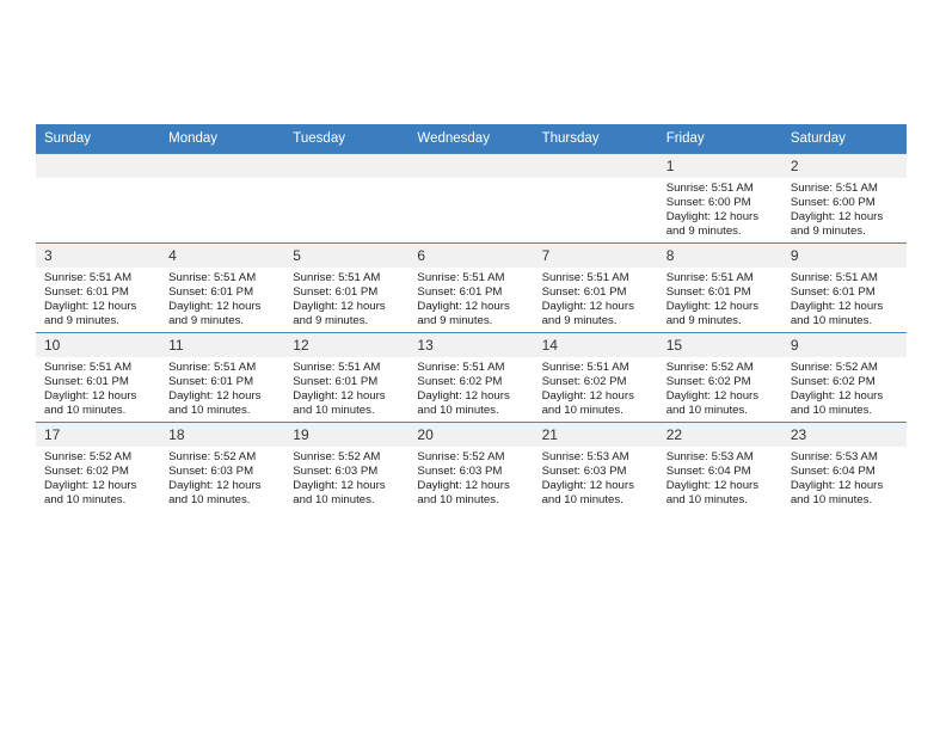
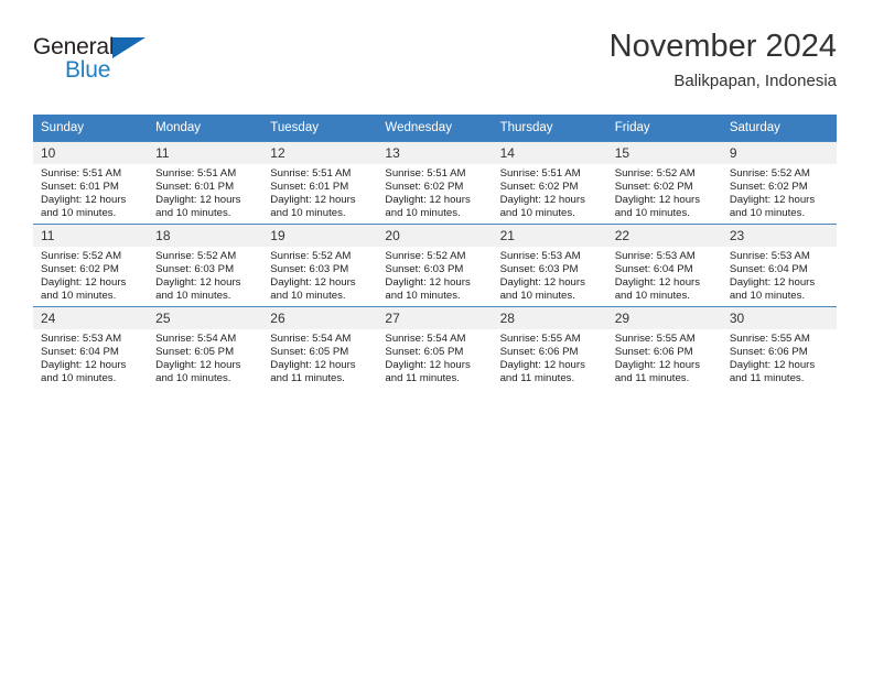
+ General
+ Blue
+ November 2024
+ Balikpapan, Indonesia
  Sunday	Monday	Tuesday	Wednesday	Thursday	Friday	Saturday
- 					1Sunrise: 5:51 AMSunset: 6:00 PMDaylight: 12 hours and 9 minutes.	2Sunrise: 5:51 AMSunset: 6:00 PMDaylight: 12 hours and 9 minutes.
- 3Sunrise: 5:51 AMSunset: 6:01 PMDaylight: 12 hours and 9 minutes.	4Sunrise: 5:51 AMSunset: 6:01 PMDaylight: 12 hours and 9 minutes.	5Sunrise: 5:51 AMSunset: 6:01 PMDaylight: 12 hours and 9 minutes.	6Sunrise: 5:51 AMSunset: 6:01 PMDaylight: 12 hours and 9 minutes.	7Sunrise: 5:51 AMSunset: 6:01 PMDaylight: 12 hours and 9 minutes.	8Sunrise: 5:51 AMSunset: 6:01 PMDaylight: 12 hours and 9 minutes.	9Sunrise: 5:51 AMSunset: 6:01 PMDaylight: 12 hours and 10 minutes.
  10Sunrise: 5:51 AMSunset: 6:01 PMDaylight: 12 hours and 10 minutes.	11Sunrise: 5:51 AMSunset: 6:01 PMDaylight: 12 hours and 10 minutes.	12Sunrise: 5:51 AMSunset: 6:01 PMDaylight: 12 hours and 10 minutes.	13Sunrise: 5:51 AMSunset: 6:02 PMDaylight: 12 hours and 10 minutes.	14Sunrise: 5:51 AMSunset: 6:02 PMDaylight: 12 hours and 10 minutes.	15Sunrise: 5:52 AMSunset: 6:02 PMDaylight: 12 hours and 10 minutes.	9Sunrise: 5:52 AMSunset: 6:02 PMDaylight: 12 hours and 10 minutes.
- 17Sunrise: 5:52 AMSunset: 6:02 PMDaylight: 12 hours and 10 minutes.	18Sunrise: 5:52 AMSunset: 6:03 PMDaylight: 12 hours and 10 minutes.	19Sunrise: 5:52 AMSunset: 6:03 PMDaylight: 12 hours and 10 minutes.	20Sunrise: 5:52 AMSunset: 6:03 PMDaylight: 12 hours and 10 minutes.	21Sunrise: 5:53 AMSunset: 6:03 PMDaylight: 12 hours and 10 minutes.	22Sunrise: 5:53 AMSunset: 6:04 PMDaylight: 12 hours and 10 minutes.	23Sunrise: 5:53 AMSunset: 6:04 PMDaylight: 12 hours and 10 minutes.
+ 11Sunrise: 5:52 AMSunset: 6:02 PMDaylight: 12 hours and 10 minutes.	18Sunrise: 5:52 AMSunset: 6:03 PMDaylight: 12 hours and 10 minutes.	19Sunrise: 5:52 AMSunset: 6:03 PMDaylight: 12 hours and 10 minutes.	20Sunrise: 5:52 AMSunset: 6:03 PMDaylight: 12 hours and 10 minutes.	21Sunrise: 5:53 AMSunset: 6:03 PMDaylight: 12 hours and 10 minutes.	22Sunrise: 5:53 AMSunset: 6:04 PMDaylight: 12 hours and 10 minutes.	23Sunrise: 5:53 AMSunset: 6:04 PMDaylight: 12 hours and 10 minutes.
+ 24Sunrise: 5:53 AMSunset: 6:04 PMDaylight: 12 hours and 10 minutes.	25Sunrise: 5:54 AMSunset: 6:05 PMDaylight: 12 hours and 10 minutes.	26Sunrise: 5:54 AMSunset: 6:05 PMDaylight: 12 hours and 11 minutes.	27Sunrise: 5:54 AMSunset: 6:05 PMDaylight: 12 hours and 11 minutes.	28Sunrise: 5:55 AMSunset: 6:06 PMDaylight: 12 hours and 11 minutes.	29Sunrise: 5:55 AMSunset: 6:06 PMDaylight: 12 hours and 11 minutes.	30Sunrise: 5:55 AMSunset: 6:06 PMDaylight: 12 hours and 11 minutes.
